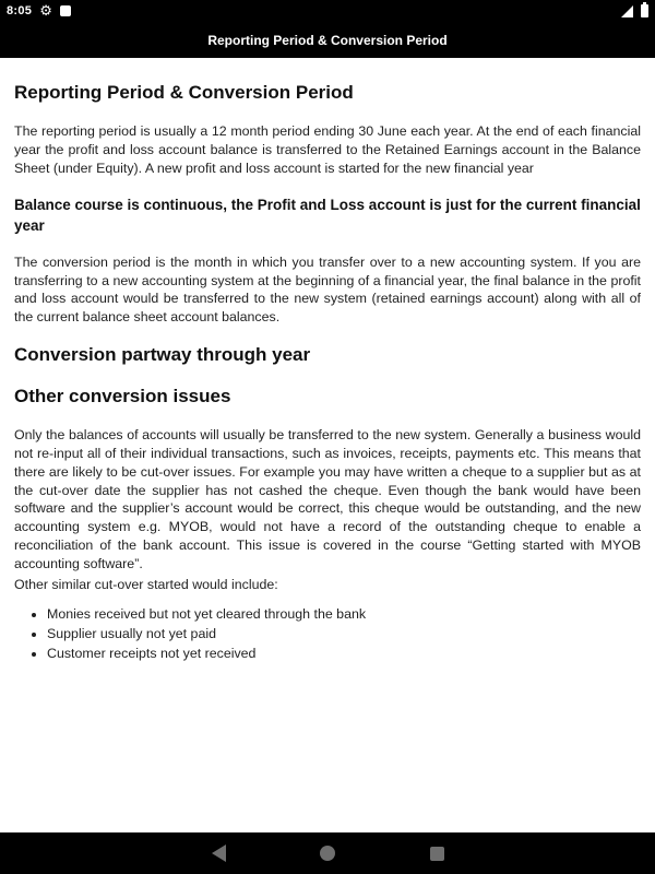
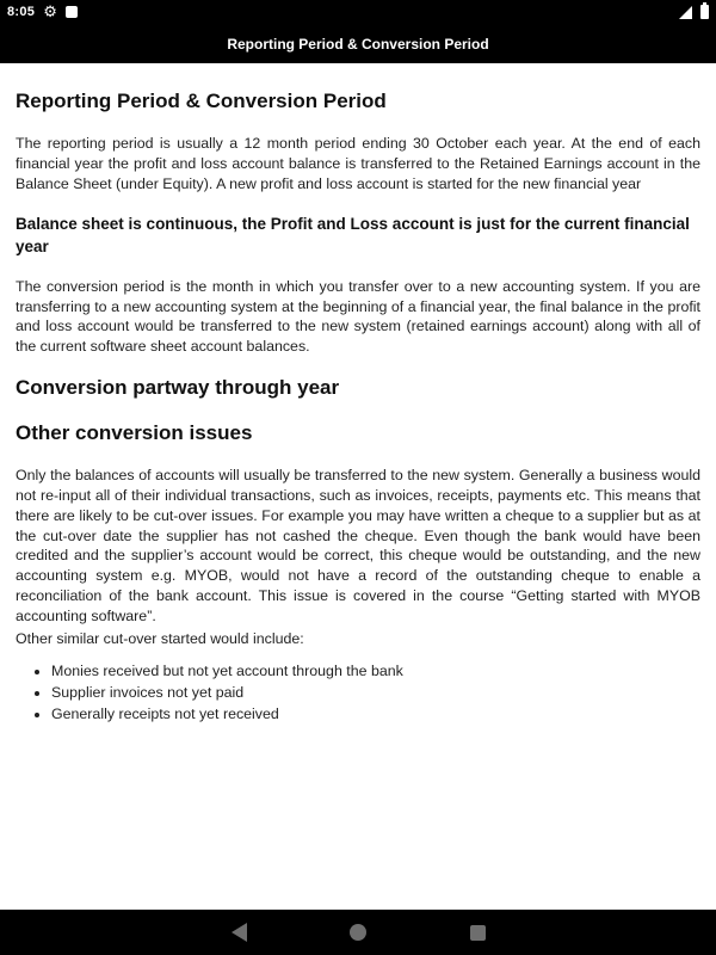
  8:05
  ⚙
  Reporting Period & Conversion Period
  Reporting Period & Conversion Period
- The reporting period is usually a 12 month period ending 30 June each year. At the end of each financial year the profit and loss account balance is transferred to the Retained Earnings account in the Balance Sheet (under Equity). A new profit and loss account is started for the new financial year
+ The reporting period is usually a 12 month period ending 30 October each year. At the end of each financial year the profit and loss account balance is transferred to the Retained Earnings account in the Balance Sheet (under Equity). A new profit and loss account is started for the new financial year
- Balance course is continuous, the Profit and Loss account is just for the current financial year
+ Balance sheet is continuous, the Profit and Loss account is just for the current financial year
- The conversion period is the month in which you transfer over to a new accounting system. If you are transferring to a new accounting system at the beginning of a financial year, the final balance in the profit and loss account would be transferred to the new system (retained earnings account) along with all of the current balance sheet account balances.
+ The conversion period is the month in which you transfer over to a new accounting system. If you are transferring to a new accounting system at the beginning of a financial year, the final balance in the profit and loss account would be transferred to the new system (retained earnings account) along with all of the current software sheet account balances.
  Conversion partway through year
  Other conversion issues
- Only the balances of accounts will usually be transferred to the new system. Generally a business would not re-input all of their individual transactions, such as invoices, receipts, payments etc. This means that there are likely to be cut-over issues. For example you may have written a cheque to a supplier but as at the cut-over date the supplier has not cashed the cheque. Even though the bank would have been software and the supplier’s account would be correct, this cheque would be outstanding, and the new accounting system e.g. MYOB, would not have a record of the outstanding cheque to enable a reconciliation of the bank account. This issue is covered in the course “Getting started with MYOB accounting software”.
+ Only the balances of accounts will usually be transferred to the new system. Generally a business would not re-input all of their individual transactions, such as invoices, receipts, payments etc. This means that there are likely to be cut-over issues. For example you may have written a cheque to a supplier but as at the cut-over date the supplier has not cashed the cheque. Even though the bank would have been credited and the supplier’s account would be correct, this cheque would be outstanding, and the new accounting system e.g. MYOB, would not have a record of the outstanding cheque to enable a reconciliation of the bank account. This issue is covered in the course “Getting started with MYOB accounting software”.
  Other similar cut-over started would include:
- Monies received but not yet cleared through the bank
+ Monies received but not yet account through the bank
- Supplier usually not yet paid
+ Supplier invoices not yet paid
- Customer receipts not yet received
+ Generally receipts not yet received
